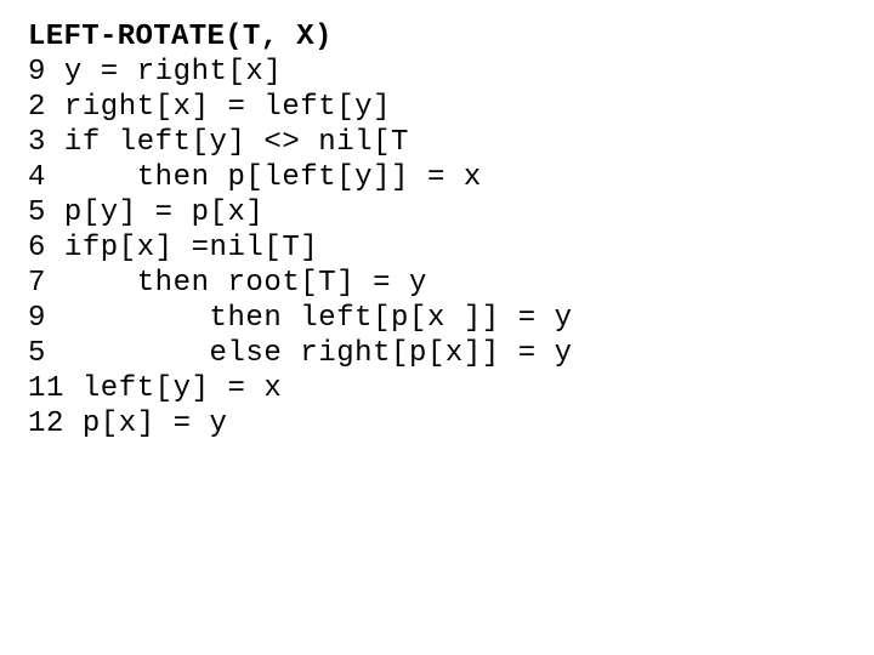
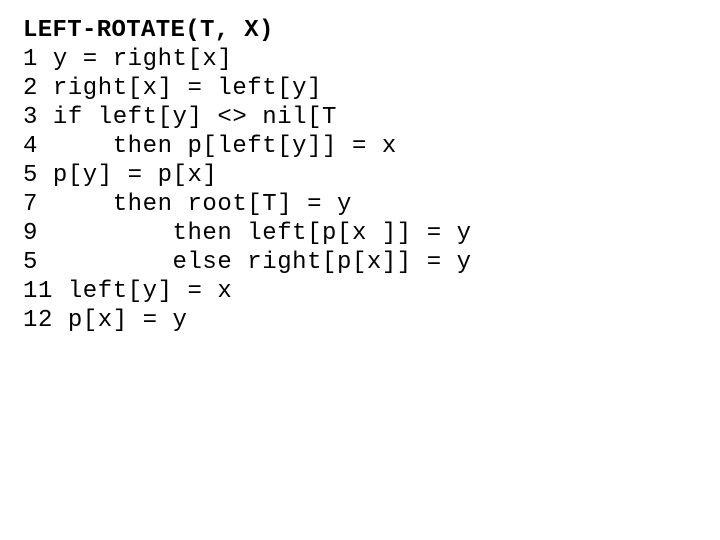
  LEFT-ROTATE(T, X)
- 9 y = right[x]
+ 1 y = right[x]
  2 right[x] = left[y]
  3 if left[y] <> nil[T
  4 then p[left[y]] = x
  5 p[y] = p[x]
- 6 ifp[x] =nil[T]
  7 then root[T] = y
  9 then left[p[x ]] = y
  5 else right[p[x]] = y
  11 left[y] = x
  12 p[x] = y
